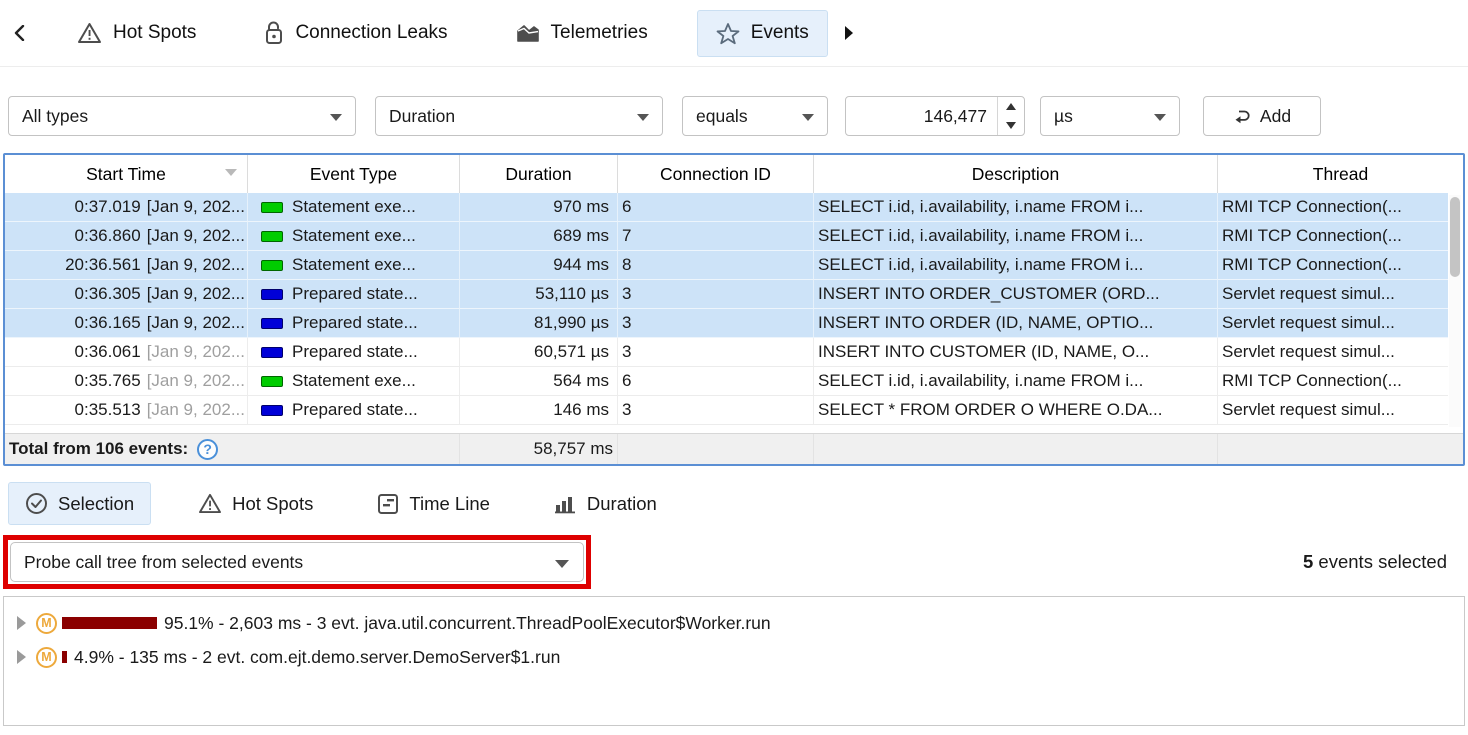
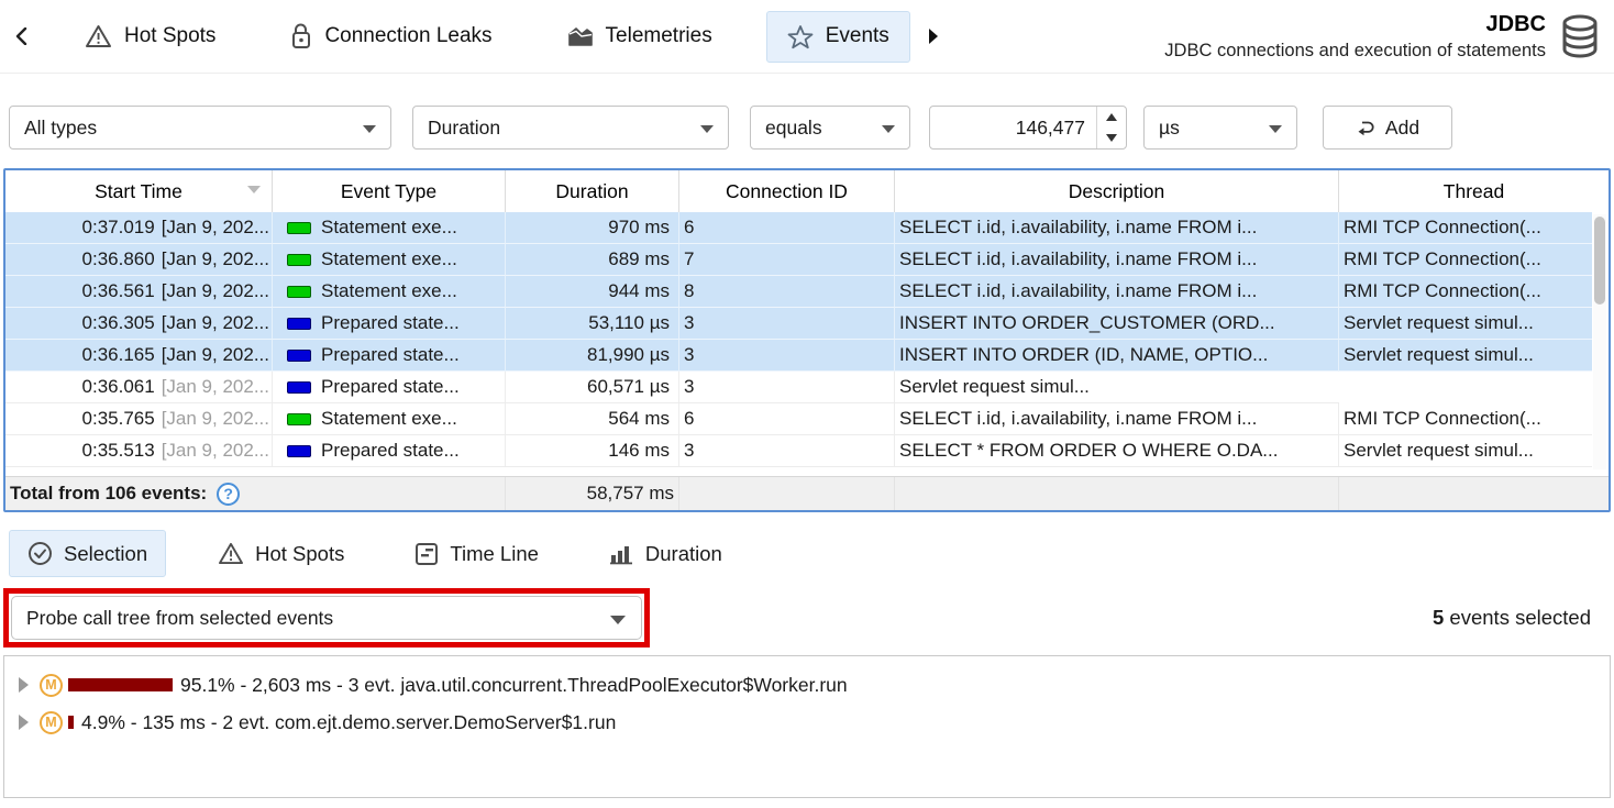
  Hot Spots
  Connection Leaks
  Telemetries
  Events
+ JDBC
+ JDBC connections and execution of statements
  All types
  Duration
  equals
  146,477
  µs
  Add
  Start Time
  Event Type
  Duration
  Connection ID
  Description
  Thread
  0:37.019
  [Jan 9, 202...
  Statement exe...
  970 ms
  6
  SELECT i.id, i.availability, i.name FROM i...
  RMI TCP Connection(...
  0:36.860
  [Jan 9, 202...
  Statement exe...
  689 ms
  7
  SELECT i.id, i.availability, i.name FROM i...
  RMI TCP Connection(...
- 20:36.561
+ 0:36.561
  [Jan 9, 202...
  Statement exe...
  944 ms
  8
  SELECT i.id, i.availability, i.name FROM i...
  RMI TCP Connection(...
  0:36.305
  [Jan 9, 202...
  Prepared state...
  53,110 µs
  3
  INSERT INTO ORDER_CUSTOMER (ORD...
  Servlet request simul...
  0:36.165
  [Jan 9, 202...
  Prepared state...
  81,990 µs
  3
  INSERT INTO ORDER (ID, NAME, OPTIO...
  Servlet request simul...
  0:36.061
  [Jan 9, 202...
  Prepared state...
  60,571 µs
  3
- INSERT INTO CUSTOMER (ID, NAME, O...
  Servlet request simul...
  0:35.765
  [Jan 9, 202...
  Statement exe...
  564 ms
  6
  SELECT i.id, i.availability, i.name FROM i...
  RMI TCP Connection(...
  0:35.513
  [Jan 9, 202...
  Prepared state...
  146 ms
  3
  SELECT * FROM ORDER O WHERE O.DA...
  Servlet request simul...
  Total from 106 events:
  ?
  58,757 ms
  Selection
  Hot Spots
  Time Line
  Duration
  Probe call tree from selected events
  5 events selected
  M
  95.1% - 2,603 ms - 3 evt. java.util.concurrent.ThreadPoolExecutor$Worker.run
  M
  4.9% - 135 ms - 2 evt. com.ejt.demo.server.DemoServer$1.run
